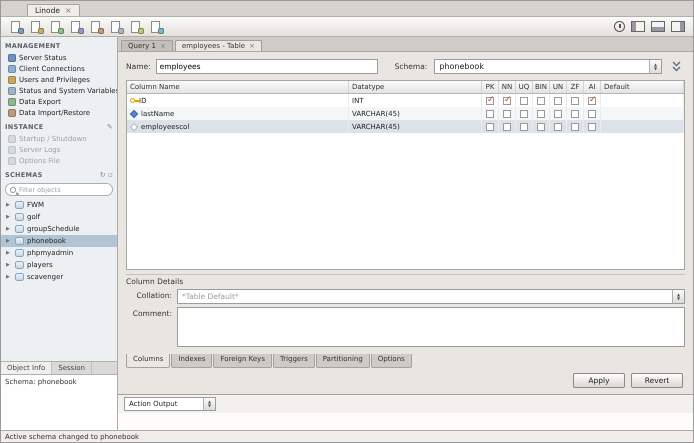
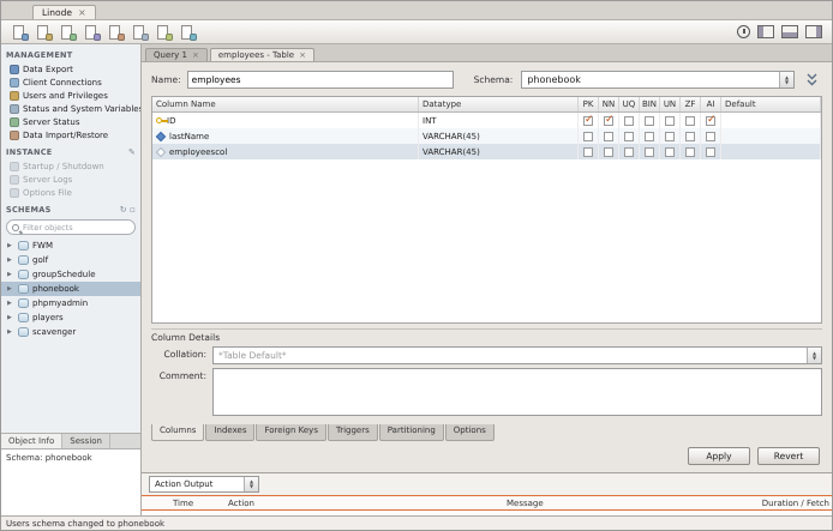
  Linode
  ×
  MANAGEMENT
- Server Status
+ Data Export
  Client Connections
  Users and Privileges
  Status and System Variable
- Data Export
+ Server Status
  Data Import/Restore
  INSTANCE
  ✎
  Startup / Shutdown
  Server Logs
  Options File
  SCHEMAS
  ↻
  ▫
  FWM
  golf
  groupSchedule
  phonebook
  phpmyadmin
  players
  scavenger
  Object Info
  Session
  Schema: phonebook
  Query 1
  ×
  employees - Table
  ×
  Name:
  employees
  Schema:
  phonebook
  Column Name
  Datatype
  PK
  NN
  UQ
  BIN
  UN
  ZF
  AI
  Default
  ID
  INT
  lastName
  VARCHAR(45)
  employeescol
  VARCHAR(45)
  Column Details
  Collation:
  *Table Default*
  Comment:
  Columns
  Indexes
  Foreign Keys
  Triggers
  Partitioning
  Options
  Apply
  Revert
  Action Output
+ Time
+ Action
+ Message
+ Duration / Fetch
- Active schema changed to phonebook
+ Users schema changed to phonebook
